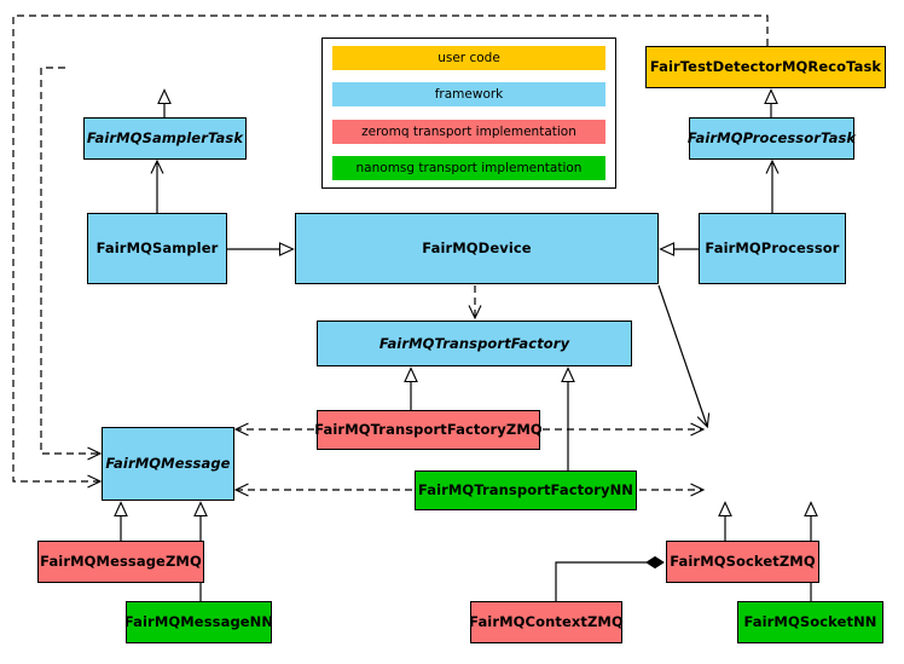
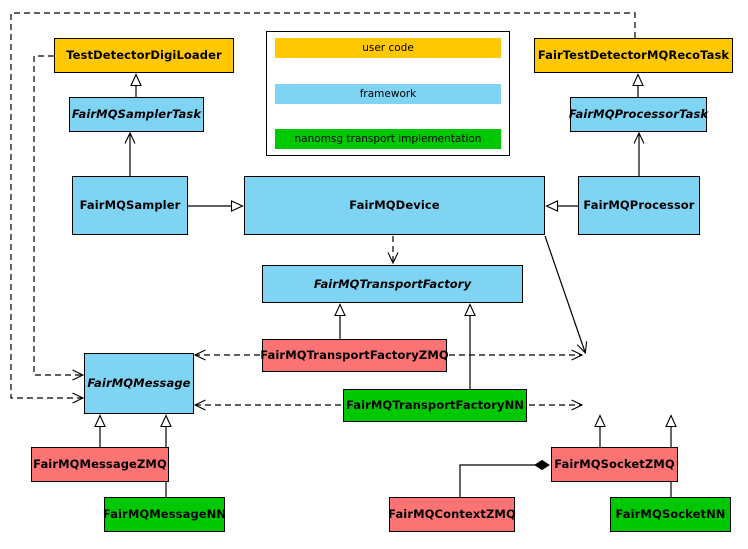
+ TestDetectorDigiLoader
  FairTestDetectorMQRecoTask
  FairMQSamplerTask
  FairMQProcessorTask
  FairMQSampler
  FairMQDevice
  FairMQProcessor
  FairMQTransportFactory
  FairMQTransportFactoryZMQ
  FairMQTransportFactoryNN
  FairMQMessage
  FairMQMessageZMQ
  FairMQMessageNN
  FairMQSocketZMQ
  FairMQSocketNN
  FairMQContextZMQ
  user code
  framework
- zeromq transport implementation
  nanomsg transport implementation
